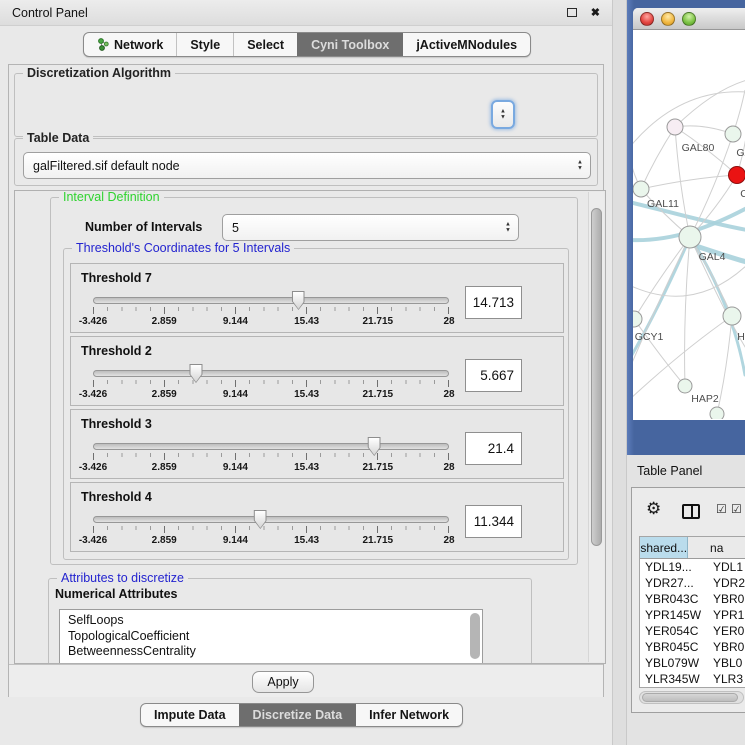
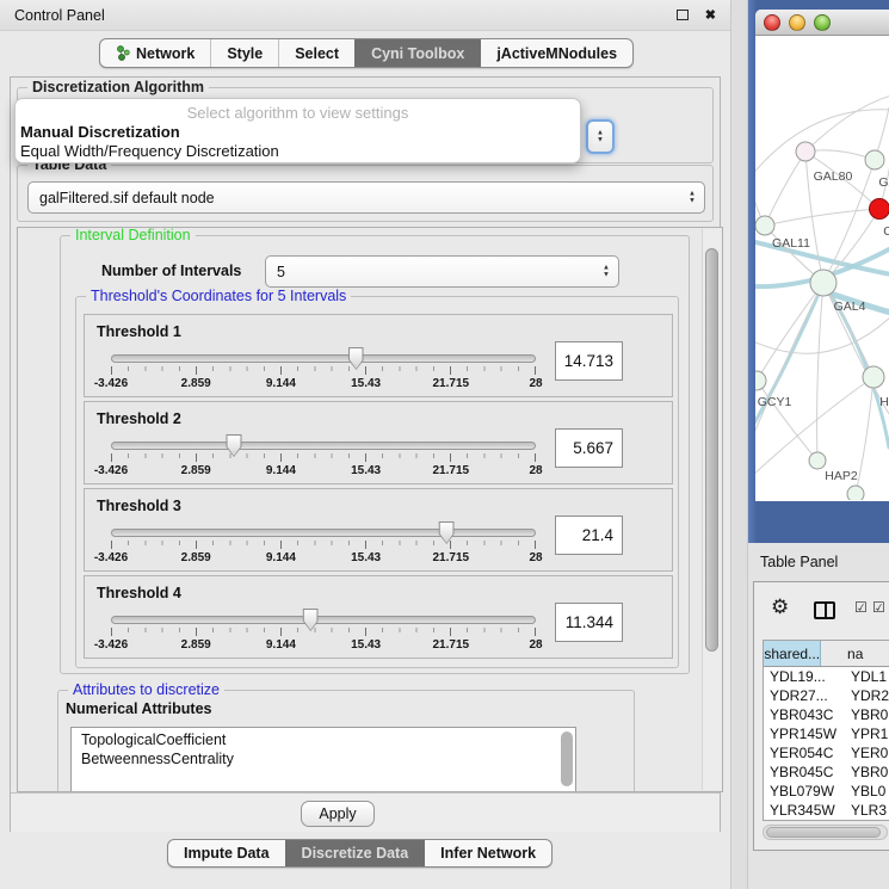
  Control Panel
  ✖
  Network
  Style
  Select
  Cyni Toolbox
  jActiveMNodules
  Discretization Algorithm
+ Select algorithm to view settings
+ Manual Discretization
+ Equal Width/Frequency Discretization
  Table Data
  galFiltered.sif default node
  Interval Definition
  Number of Intervals
  5
  Threshold's Coordinates for 5 Intervals
- Threshold 7
+ Threshold 1
  -3.426
  2.859
  9.144
  15.43
  21.715
  28
  14.713
  Threshold 2
  -3.426
  2.859
  9.144
  15.43
  21.715
  28
  5.667
  Threshold 3
  -3.426
  2.859
  9.144
  15.43
  21.715
  28
  21.4
  Threshold 4
  -3.426
  2.859
  9.144
  15.43
  21.715
  28
  11.344
  Attributes to discretize
  Numerical Attributes
- SelfLoops
  TopologicalCoefficient
  BetweennessCentrality
  Apply
  Impute Data
  Discretize Data
  Infer Network
  GAL80
  C
  GAL11
  GAL4
  GCY1
  H
  HAP2
  Table Panel
  ⚙
  ☑
  ☑
  shared...
  na
  YDL19...
  YDL1
  YDR27...
  YDR2
  YBR043C
  YBR0
  YPR145W
  YPR1
  YER054C
  YER0
  YBR045C
  YBR0
  YBL079W
  YBL0
  YLR345W
  YLR3
